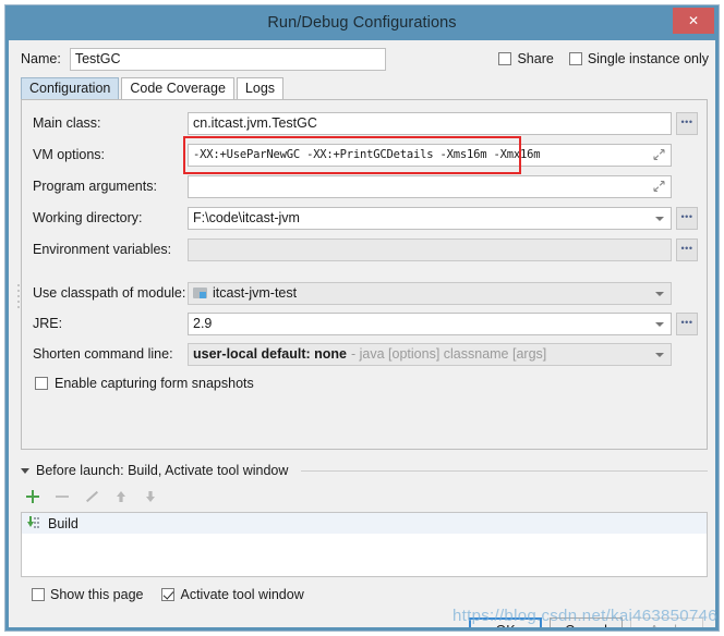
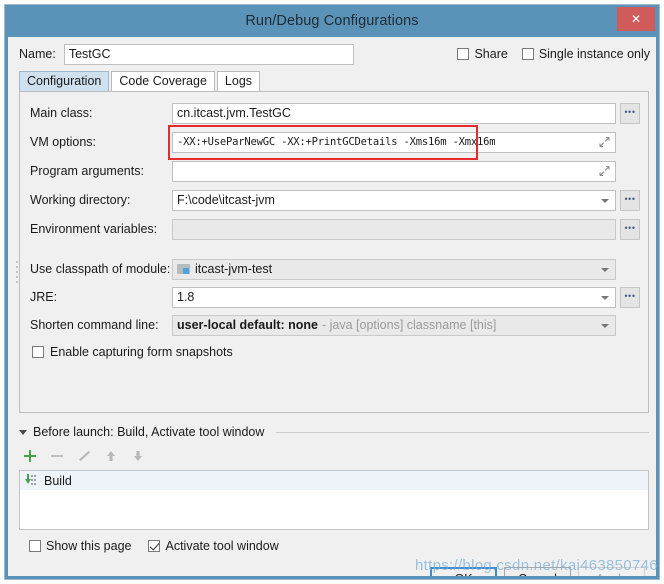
  Run/Debug Configurations
  ✕
  Name:
  TestGC
  Share
  Single instance only
  Configuration
  Code Coverage
  Logs
  Main class:
  cn.itcast.jvm.TestGC
  •••
  VM options:
  -XX:+UseParNewGC -XX:+PrintGCDetails -Xms16m -Xmx16m
  Program arguments:
  Working directory:
  F:\code\itcast-jvm
  •••
  Environment variables:
  •••
  Use classpath of module:
  itcast-jvm-test
  JRE:
- 2.9
+ 1.8
  •••
  Shorten command line:
  user-local default: none
- - java [options] classname [args]
+ - java [options] classname [this]
  Enable capturing form snapshots
  Before launch: Build, Activate tool window
  Build
  Show this page
  Activate tool window
  OK
  Cancel
  Apply
  https://blog.csdn.net/kai463850746
